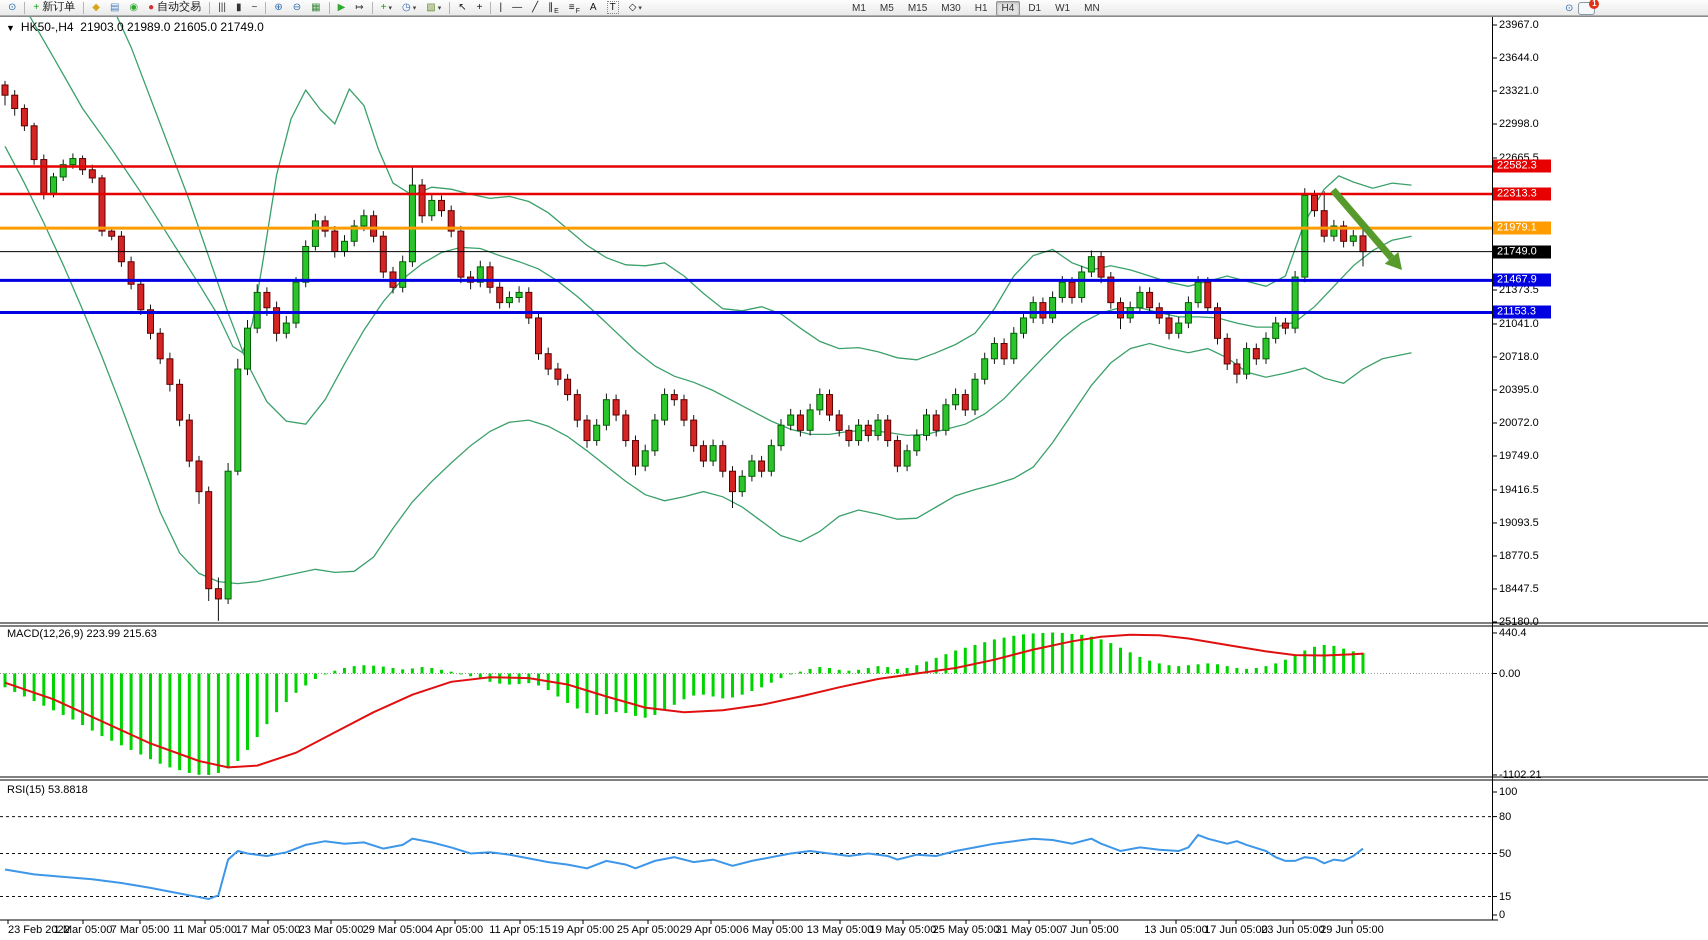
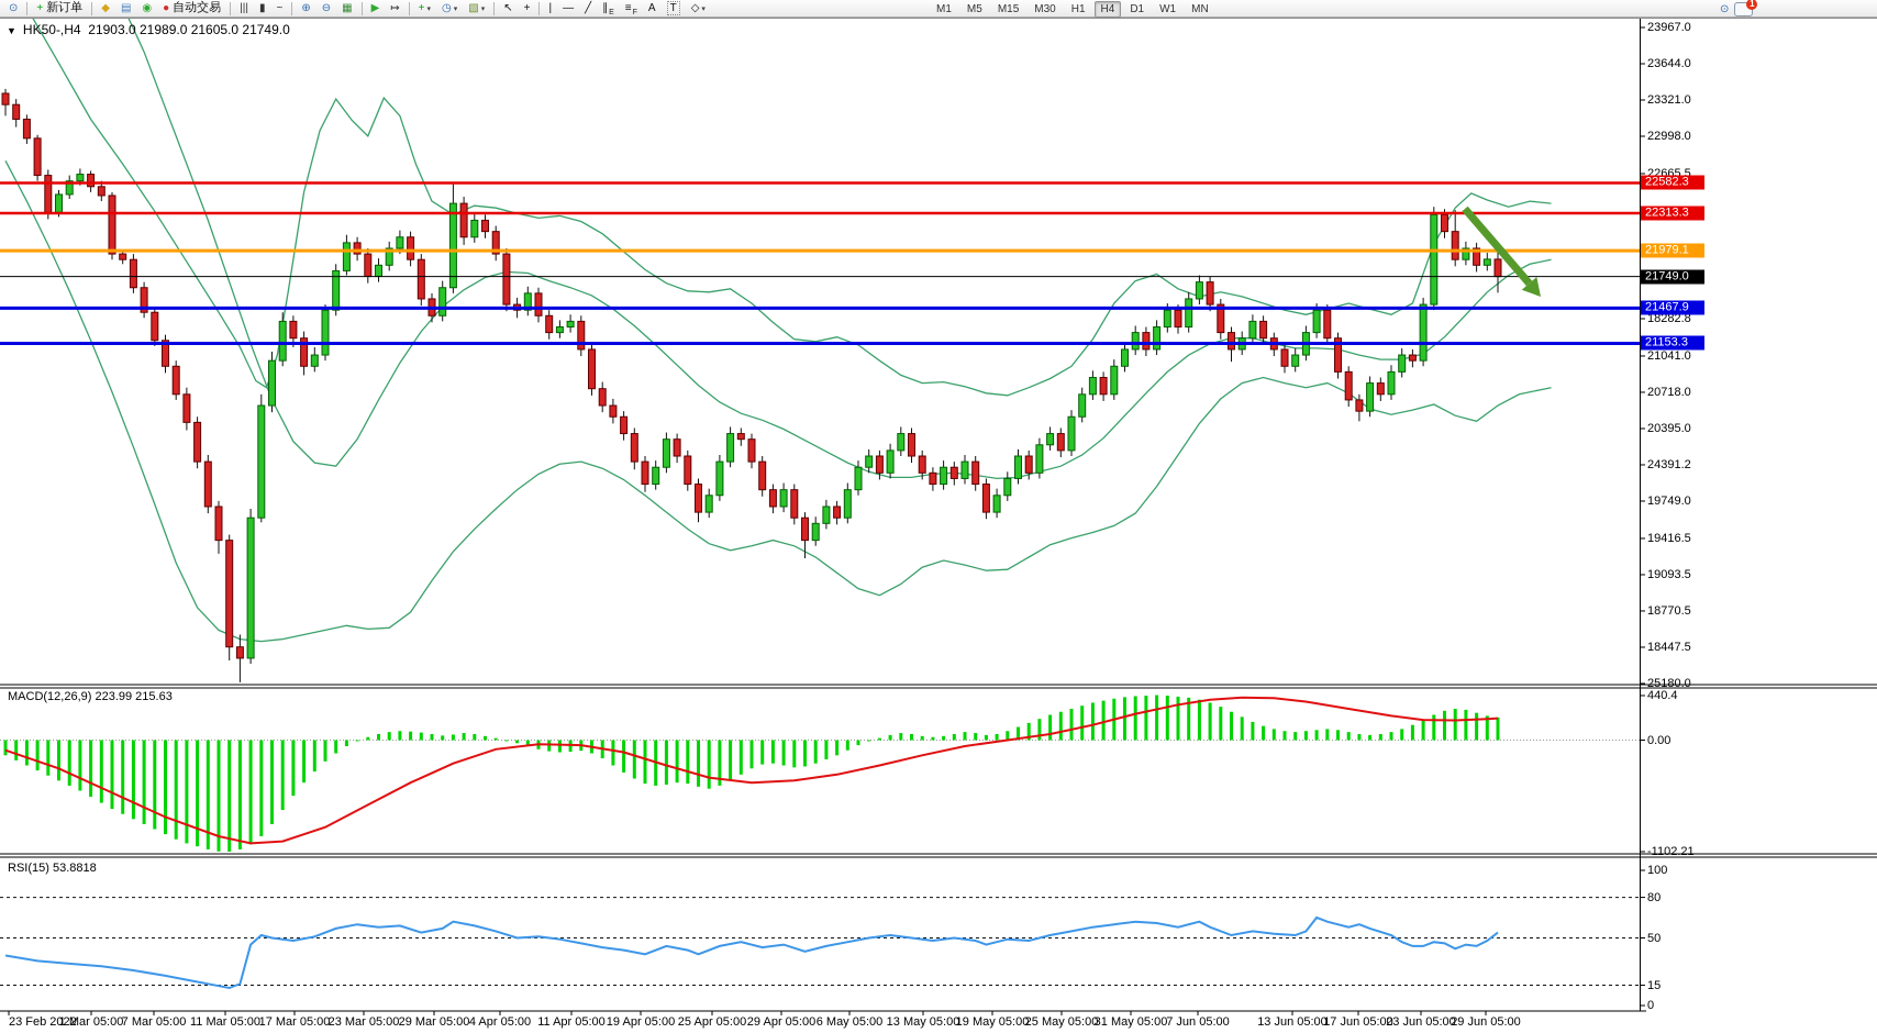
  ⊙
  +
  新订单
  ◆
  ▤
  ◉
  ●
  自动交易
  |||
  ▮
  ~
  ⊕
  ⊖
  ▦
  ▶
  ↦
  +
  ◷
  ▧
  ↖
  +
  |
  —
  ╱
  ∥
  ≡
  A
  T
  ◇
  M1
  M5
  M15
  M30
  H1
  H4
  D1
  W1
  MN
  ⊙
  1
  ▼ HK50-,H4 21903.0 21989.0 21605.0 21749.0
  MACD(12,26,9) 223.99 215.63
  RSI(15) 53.8818
  23967.0
  23644.0
  23321.0
  22998.0
  22665.5
- 21373.5
+ 18282.8
  21041.0
  20718.0
  20395.0
- 20072.0
+ 24391.2
  19749.0
  19416.5
  19093.5
  18770.5
  18447.5
  25180.0
  22582.3
  22313.3
  21979.1
  21749.0
  21467.9
  21153.3
  440.4
  0.00
  -1102.21
  100
  80
  50
  15
  0
  23 Feb 2022
  1 Mar 05:00
  7 Mar 05:00
  11 Mar 05:00
  17 Mar 05:00
  23 Mar 05:00
  29 Mar 05:00
  4 Apr 05:00
- 11 Apr 05:15
+ 11 Apr 05:00
  19 Apr 05:00
  25 Apr 05:00
  29 Apr 05:00
  6 May 05:00
  13 May 05:00
  19 May 05:00
  25 May 05:00
  31 May 05:00
  7 Jun 05:00
  13 Jun 05:00
  17 Jun 05:00
  23 Jun 05:00
  29 Jun 05:00
